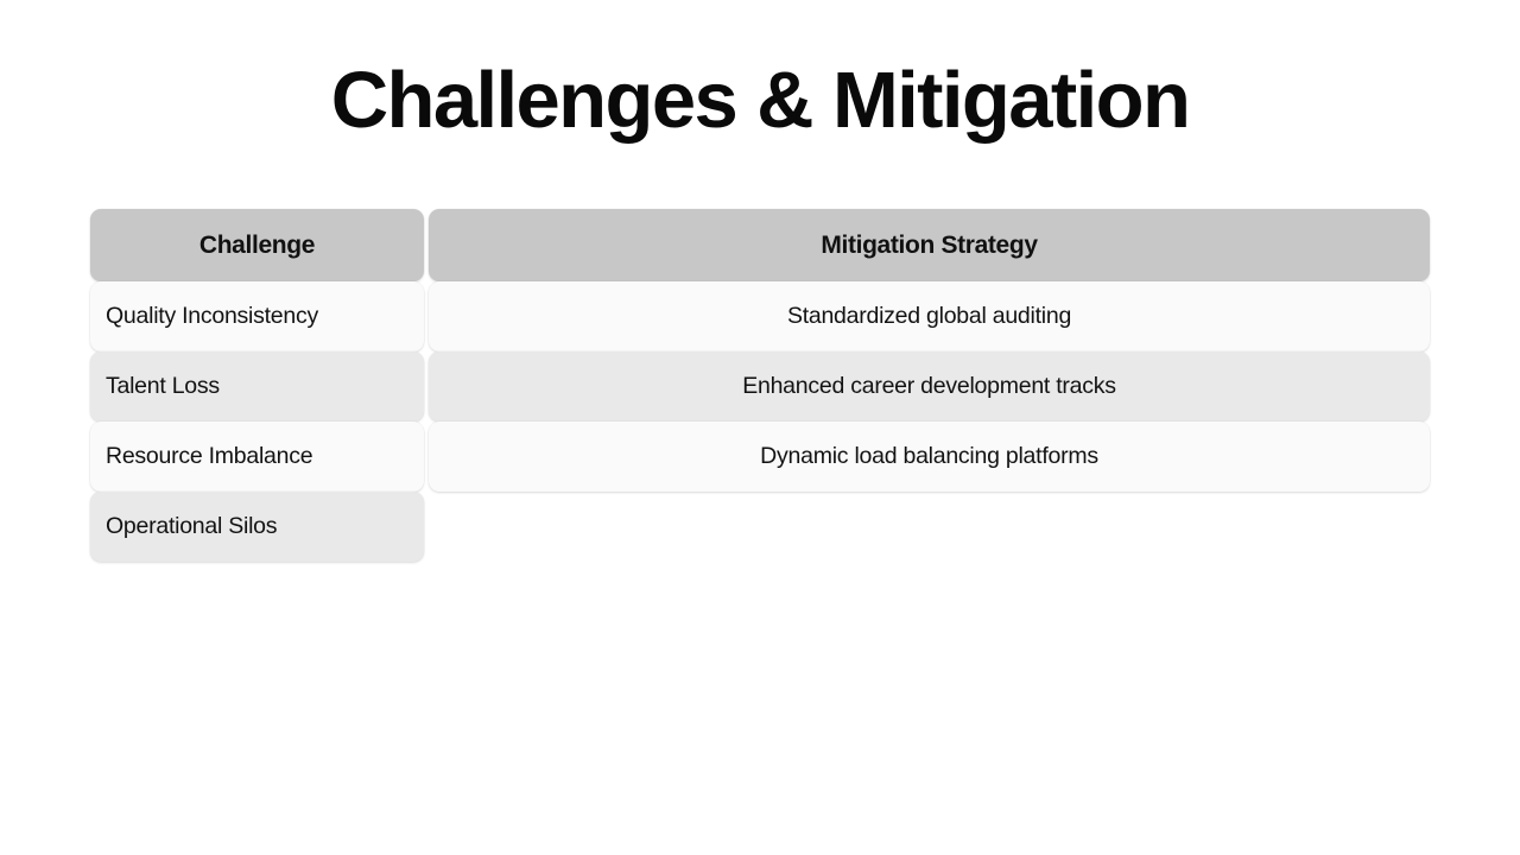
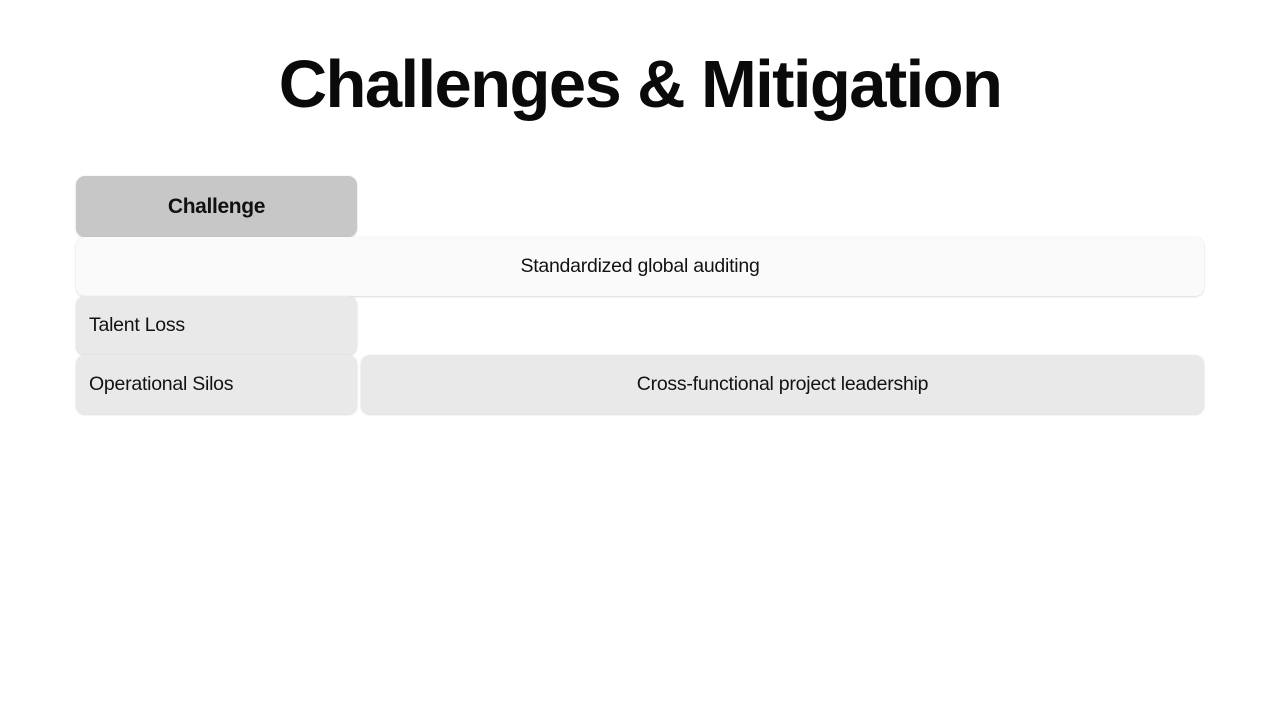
  Challenges & Mitigation
  Challenge
- Mitigation Strategy
- Quality Inconsistency
  Standardized global auditing
  Talent Loss
- Enhanced career development tracks
- Resource Imbalance
- Dynamic load balancing platforms
  Operational Silos
+ Cross-functional project leadership
